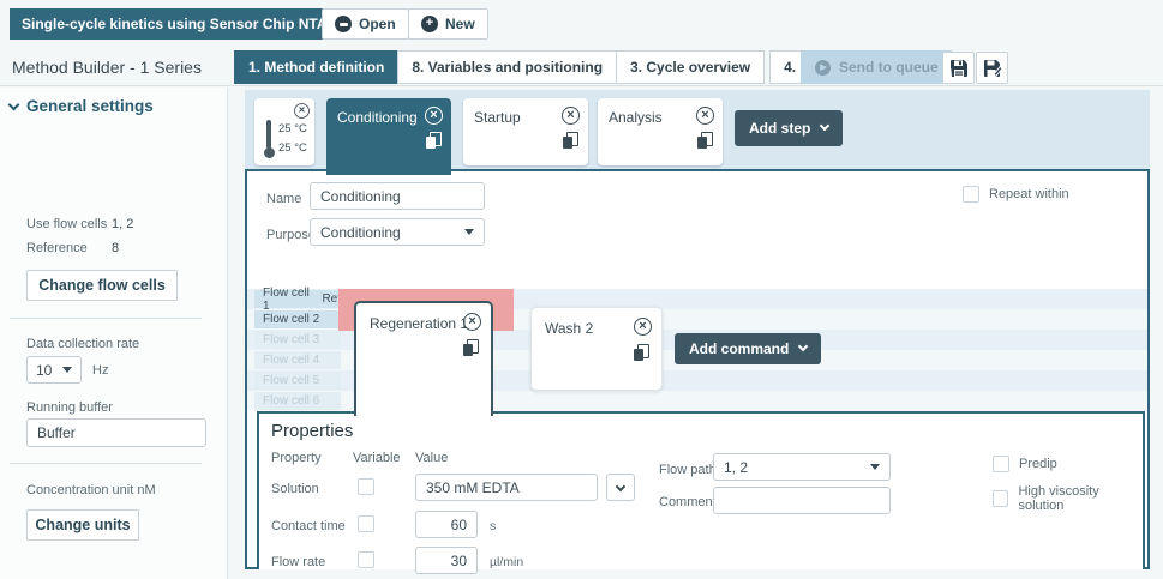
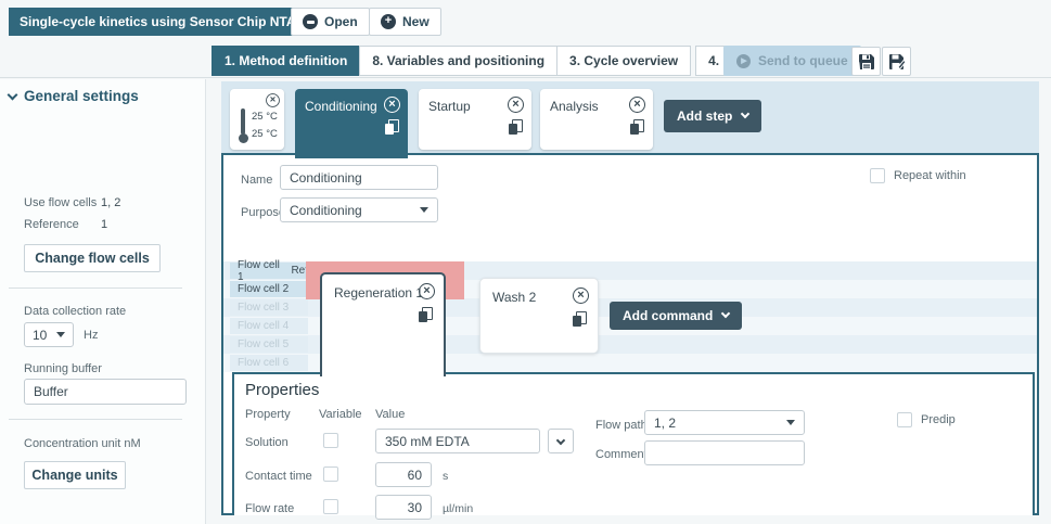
  Single-cycle kinetics using Sensor Chip NT
  Open
  New
- Method Builder - 1 Series
  1. Method definition
  8. Variables and positioning
  3. Cycle overview
  Send to queue
  General settings
  Use flow cells
  1, 2
  Reference
- 8
+ 1
  Change flow cells
  Data collection rate
  10
  Hz
  Running buffer
  Buffer
  Concentration unit nM
  Change units
  25 °C
  25 °C
  Conditioning
  Startup
  Analysis
  Add step
  Name
  Conditioning
  Purpos
  Conditioning
  Repeat within
  Flow cell 1
  Flow cell 2
  Flow cell 3
  Flow cell 4
  Flow cell 5
  Flow cell 6
  Regeneration 1
  Wash 2
  Add command
  Properties
  Property
  Variable
  Value
  Solution
  350 mM EDTA
  Contact time
  60
  s
  Flow rate
  30
  µl/min
  Flow pat
  1, 2
  Commen
  Predip
- High viscosity solution
